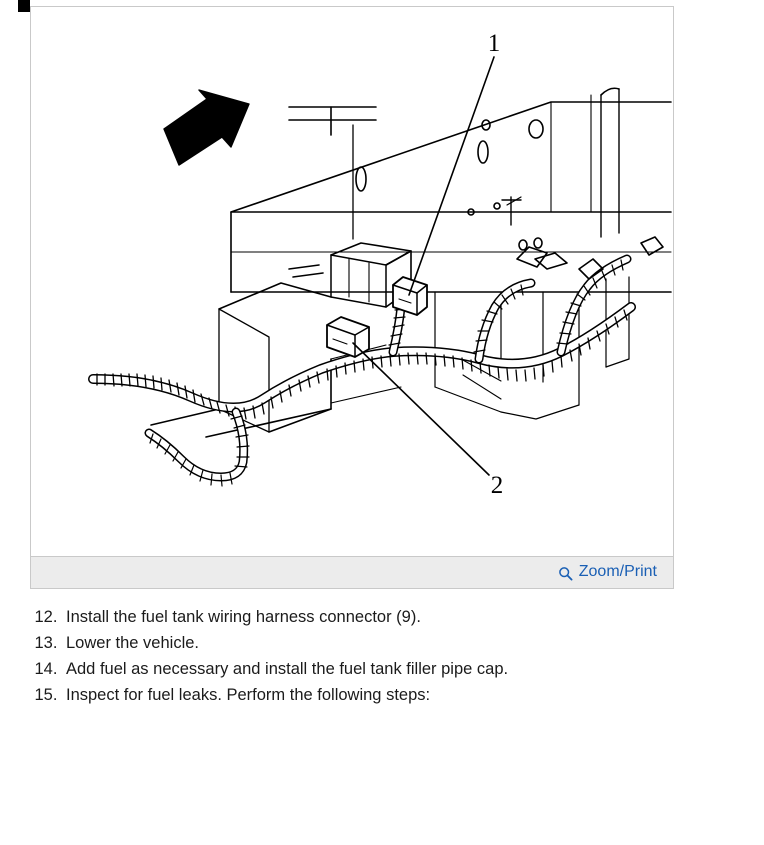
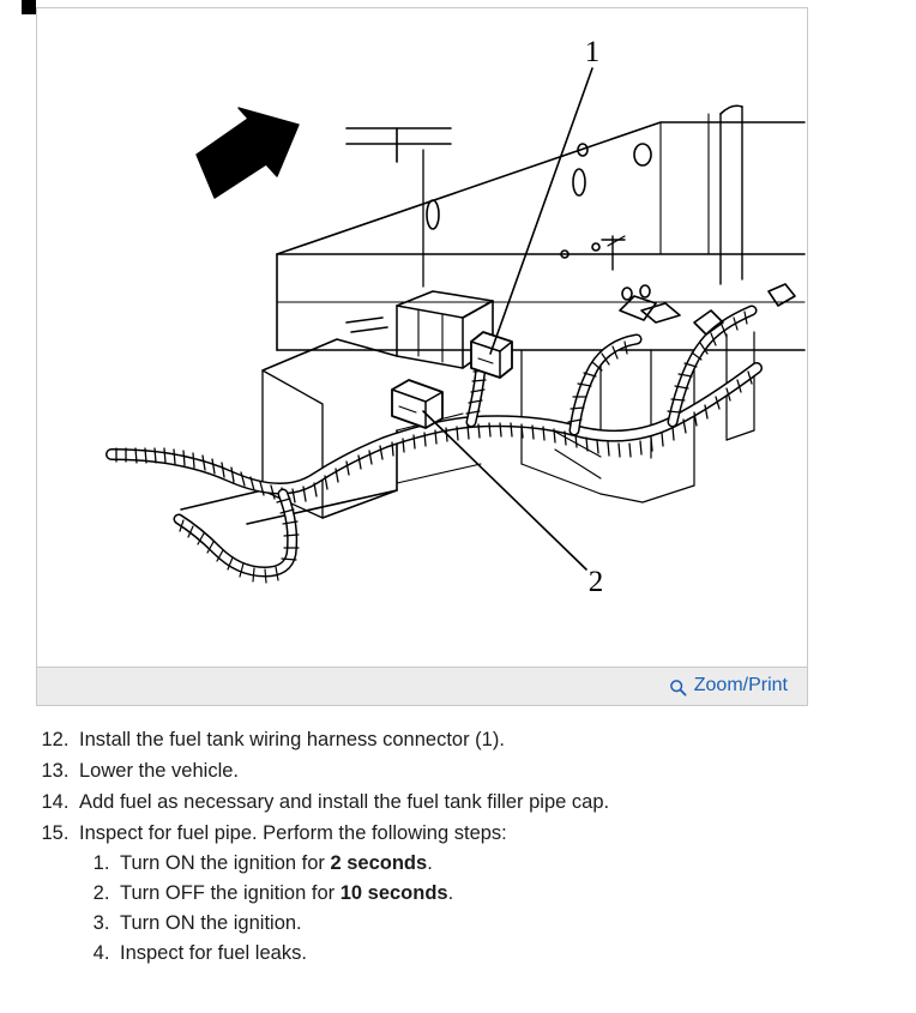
  1
  2
  Zoom/Print
- Install the fuel tank wiring harness connector (9).
+ Install the fuel tank wiring harness connector (1).
  Lower the vehicle.
  Add fuel as necessary and install the fuel tank filler pipe cap.
- Inspect for fuel leaks. Perform the following steps:
+ Inspect for fuel pipe. Perform the following steps:
+ Turn ON the ignition for 2 seconds.
+ Turn OFF the ignition for 10 seconds.
+ Turn ON the ignition.
+ Inspect for fuel leaks.
